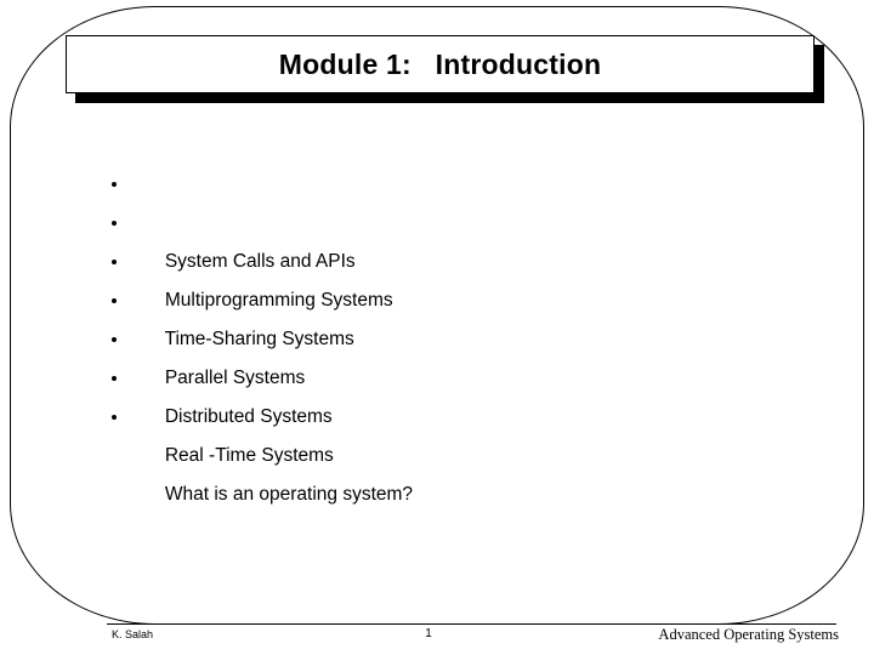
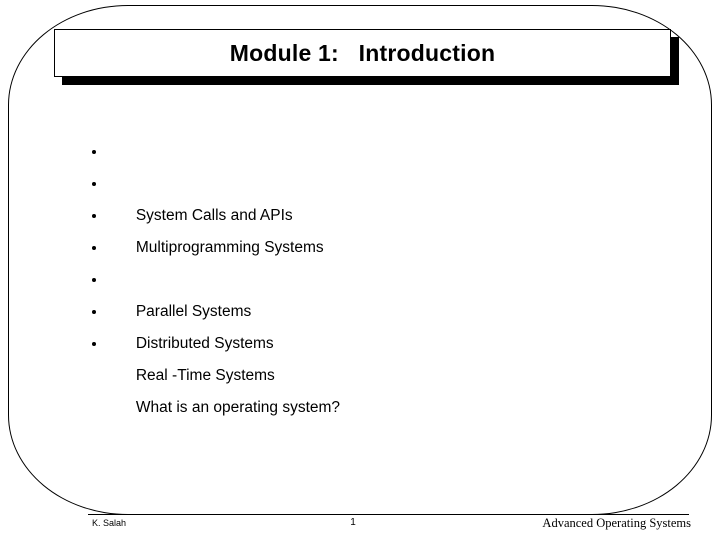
  Module 1: Introduction
  System Calls and APIs
  Multiprogramming Systems
- Time-Sharing Systems
  Parallel Systems
  Distributed Systems
  Real -Time Systems
  What is an operating system?
  K. Salah
  1
  Advanced Operating Systems
